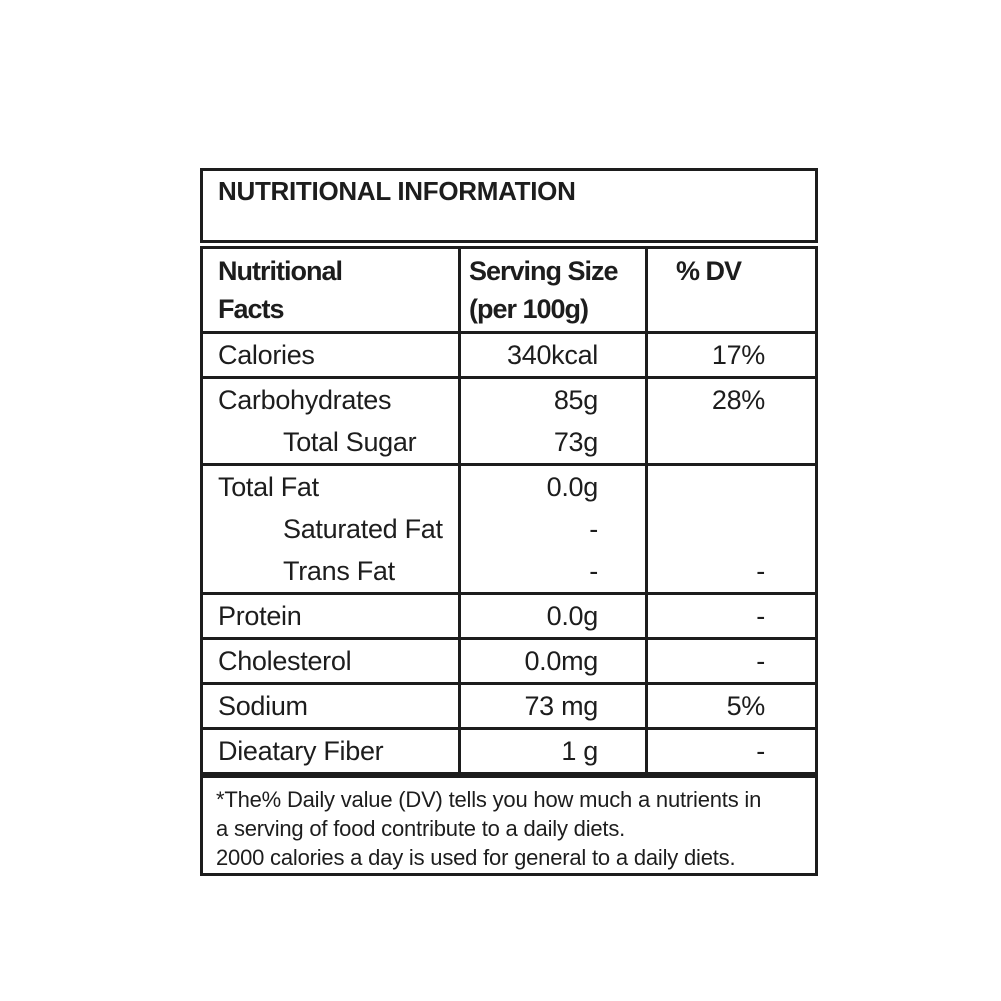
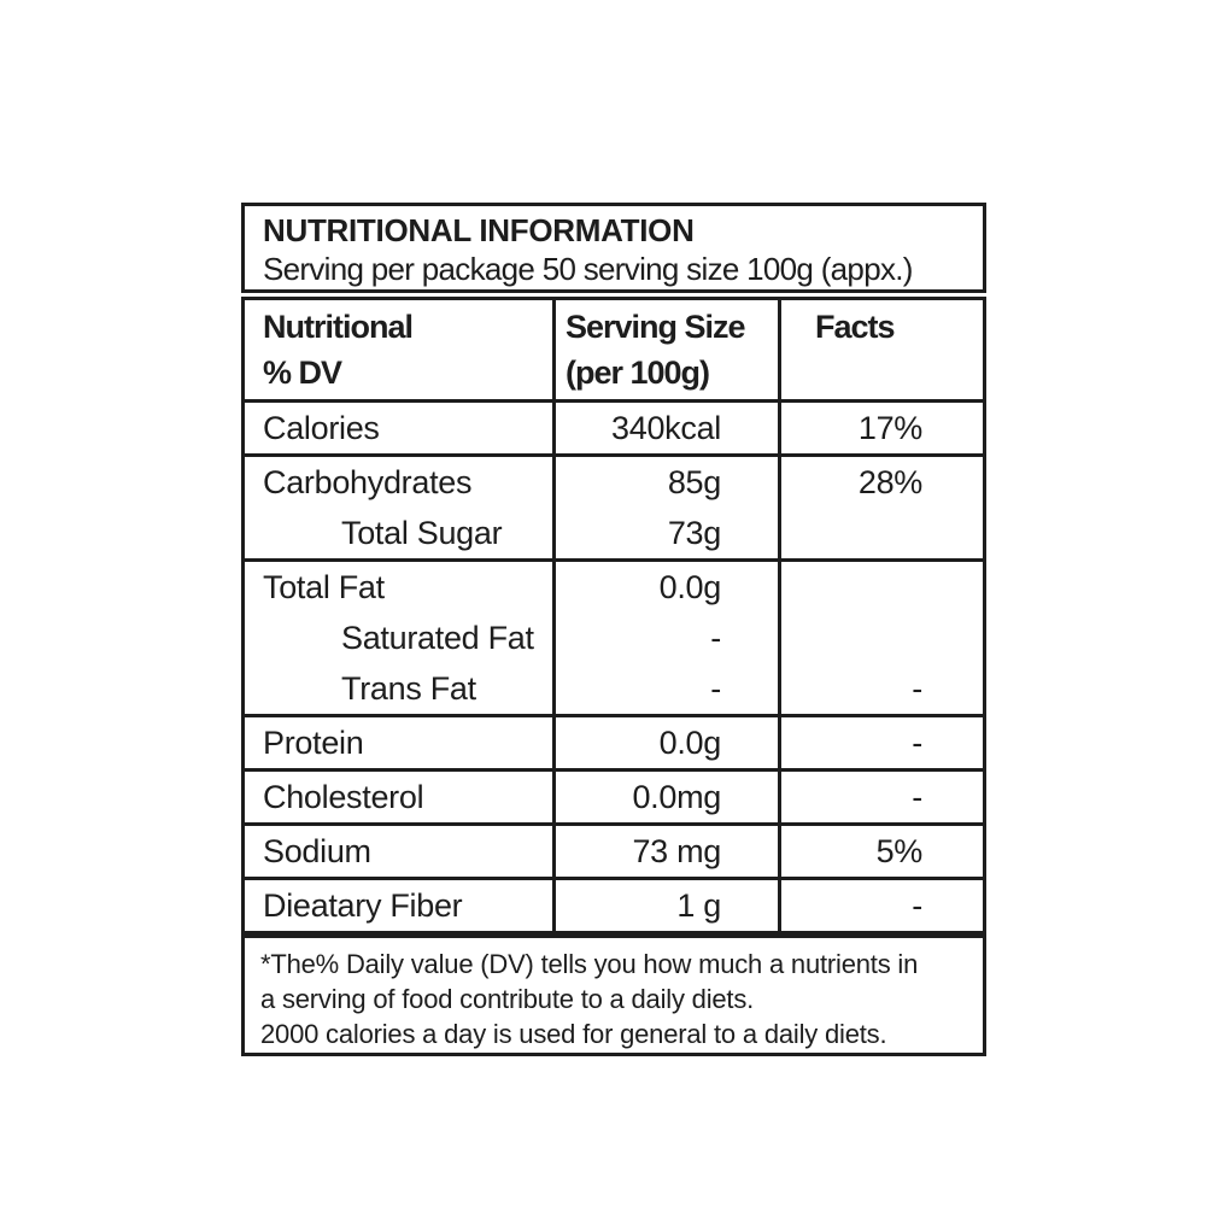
  NUTRITIONAL INFORMATION
+ Serving per package 50 serving size 100g (appx.)
  Nutritional
- Facts
+ % DV
  Serving Size
  (per 100g)
- % DV
+ Facts
  Calories
  340kcal
  17%
  Carbohydrates
  85g
  28%
  Total Sugar
  73g
  Total Fat
  0.0g
  Saturated Fat
  -
  Trans Fat
  -
  -
  Protein
  0.0g
  -
  Cholesterol
  0.0mg
  -
  Sodium
  73 mg
  5%
  Dieatary Fiber
  1 g
  -
  *The% Daily value (DV) tells you how much a nutrients in
  a serving of food contribute to a daily diets.
  2000 calories a day is used for general to a daily diets.
